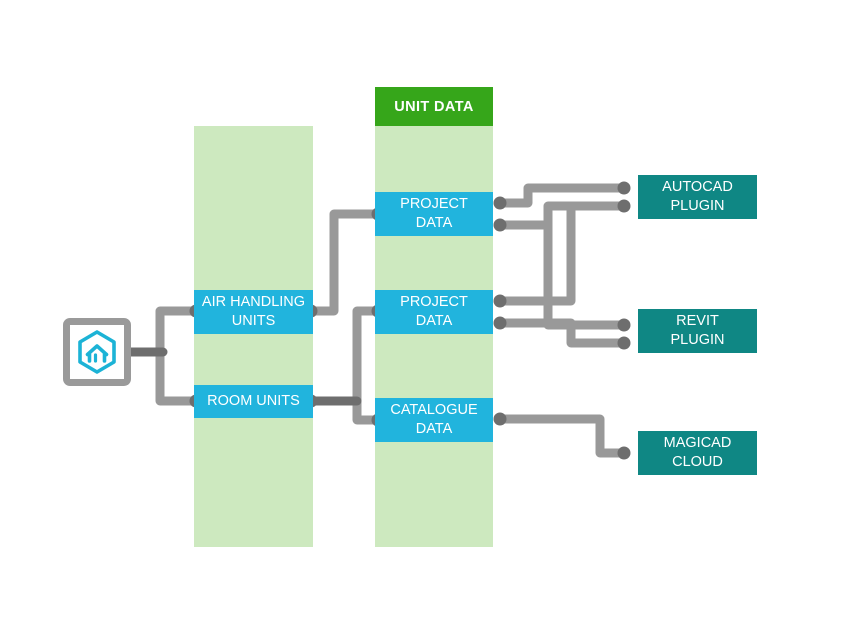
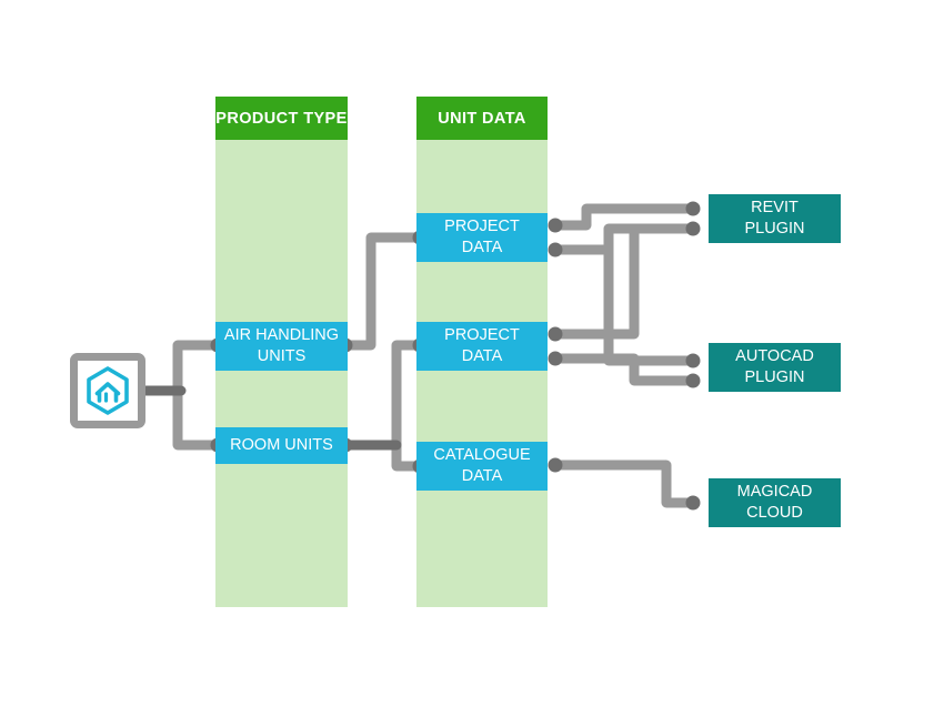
+ PRODUCT TYPE
  AIR HANDLING
  UNITS
  ROOM UNITS
  UNIT DATA
  PROJECT
  DATA
  PROJECT
  DATA
  CATALOGUE
  DATA
- AUTOCAD
+ REVIT
  PLUGIN
- REVIT
+ AUTOCAD
  PLUGIN
  MAGICAD
  CLOUD
